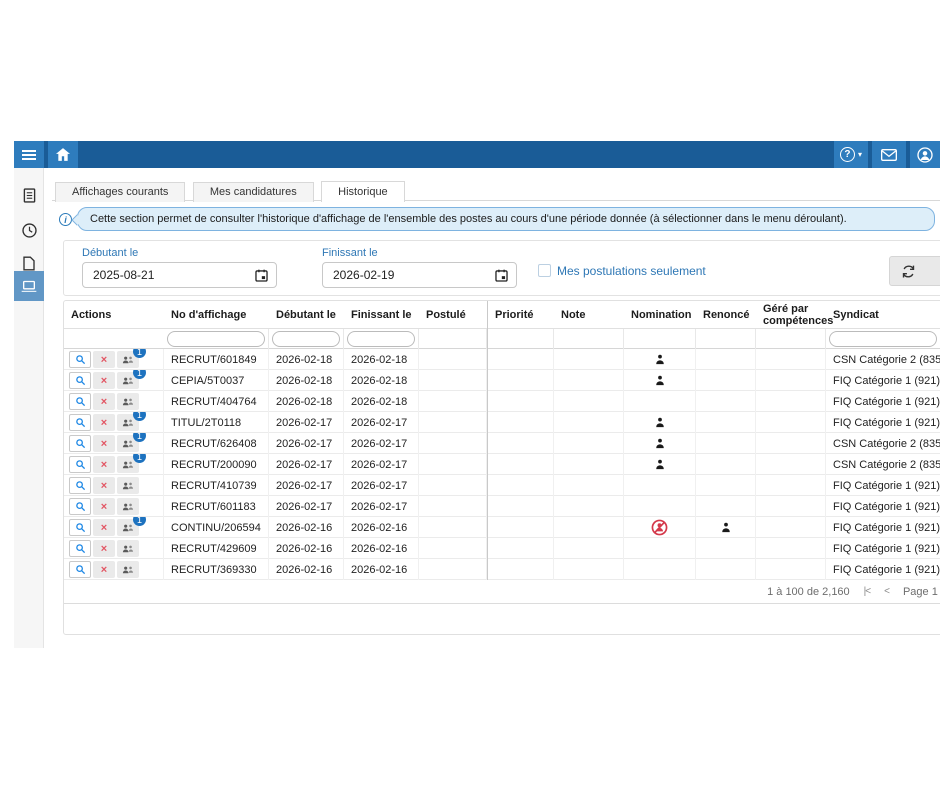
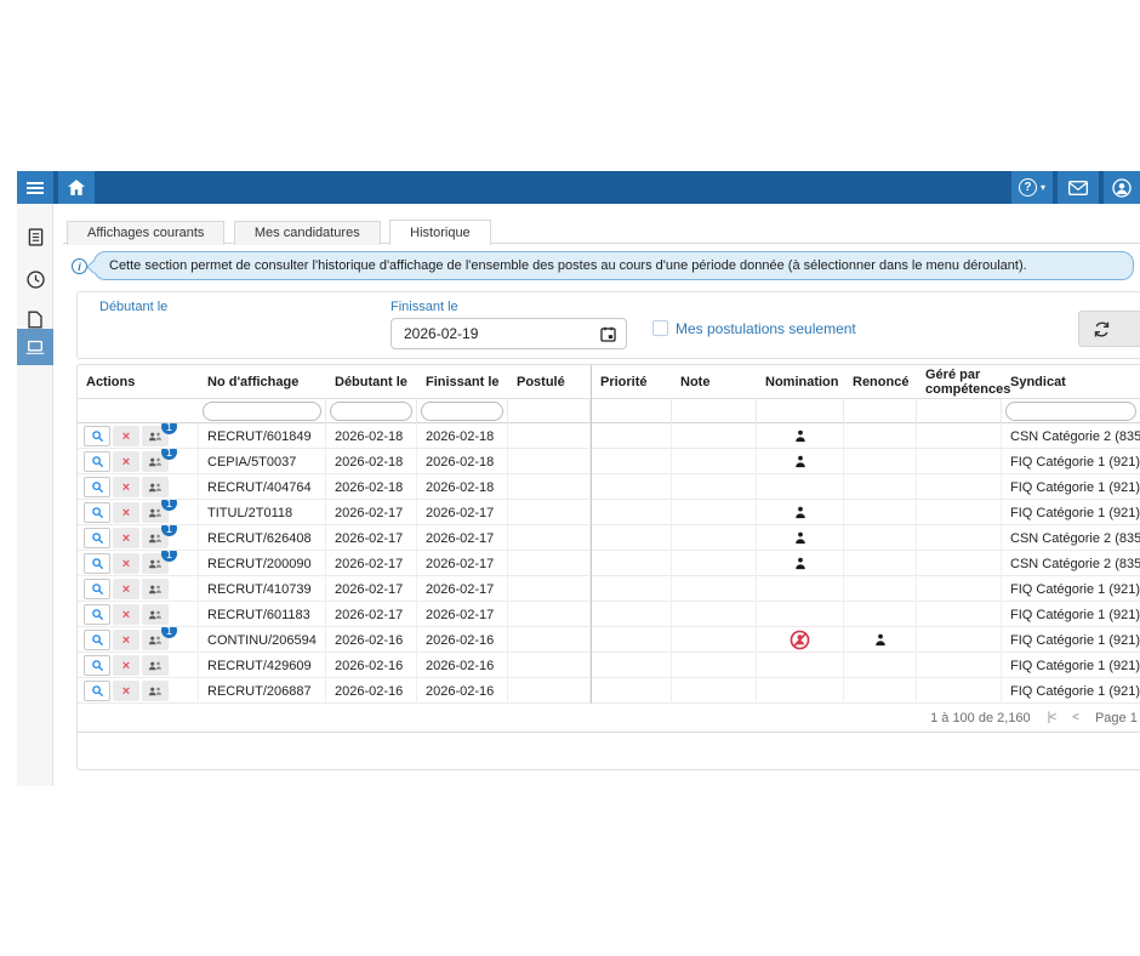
  ?
  ▾
  Affichages courants Mes candidatures Historique
  i
  Cette section permet de consulter l'historique d'affichage de l'ensemble des postes au cours d'une période donnée (à sélectionner dans le menu déroulant).
  Débutant le
- 2025-08-21
  Finissant le
  2026-02-19
  Mes postulations seulement
  Actions
  No d'affichage
  Débutant le
  Finissant le
  Postulé
  Priorité
  Note
  Nomination
  Renoncé
  Géré par compétences
  Syndicat
  ×
  1
  RECRUT/601849
  2026-02-18
  2026-02-18
  CSN Catégorie 2 (835
  ×
  1
  CEPIA/5T0037
  2026-02-18
  2026-02-18
  FIQ Catégorie 1 (921)
  ×
  RECRUT/404764
  2026-02-18
  2026-02-18
  FIQ Catégorie 1 (921)
  ×
  1
  TITUL/2T0118
  2026-02-17
  2026-02-17
  FIQ Catégorie 1 (921)
  ×
  1
  RECRUT/626408
  2026-02-17
  2026-02-17
  CSN Catégorie 2 (835
  ×
  1
  RECRUT/200090
  2026-02-17
  2026-02-17
  CSN Catégorie 2 (835
  ×
  RECRUT/410739
  2026-02-17
  2026-02-17
  FIQ Catégorie 1 (921)
  ×
  RECRUT/601183
  2026-02-17
  2026-02-17
  FIQ Catégorie 1 (921)
  ×
  1
  CONTINU/206594
  2026-02-16
  2026-02-16
  FIQ Catégorie 1 (921)
  ×
  RECRUT/429609
  2026-02-16
  2026-02-16
  FIQ Catégorie 1 (921)
  ×
- RECRUT/369330
+ RECRUT/206887
  2026-02-16
  2026-02-16
  FIQ Catégorie 1 (921)
  1 à 100 de 2,160
  |<
  <
  Page 1
